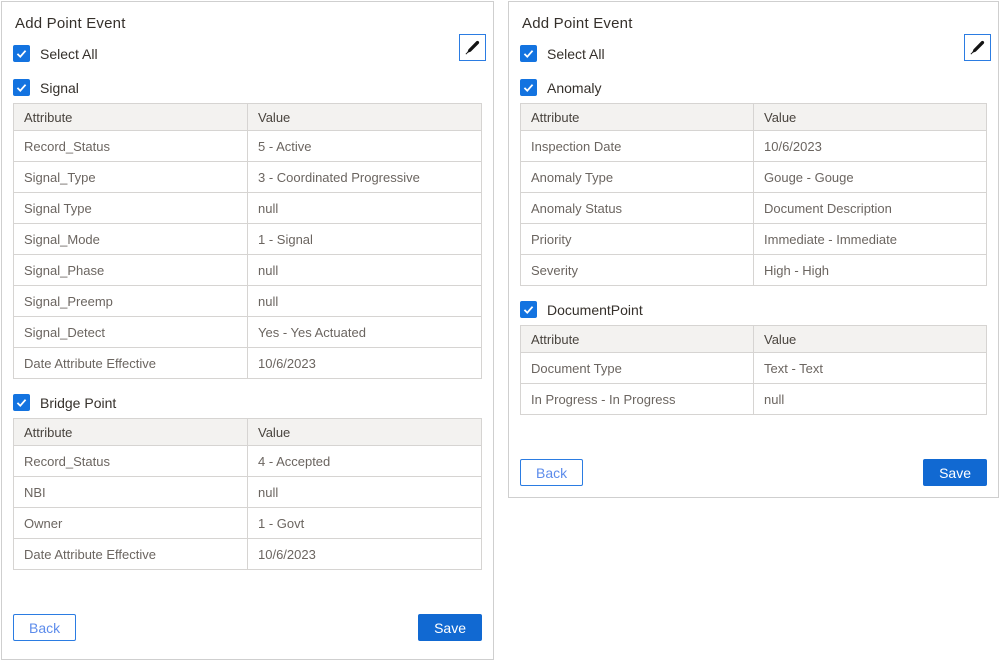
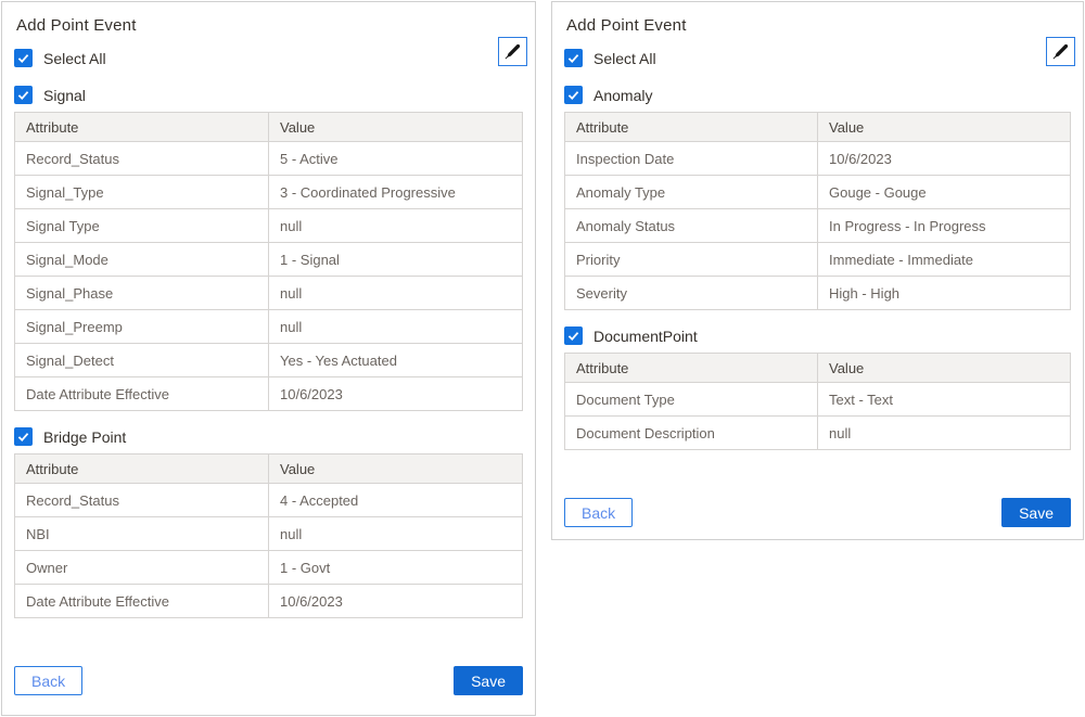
  Add Point Event
  Select All
  Signal
  Attribute	Value
  Record_Status	5 - Active
  Signal_Type	3 - Coordinated Progressive
  Signal Type	null
  Signal_Mode	1 - Signal
  Signal_Phase	null
  Signal_Preemp	null
  Signal_Detect	Yes - Yes Actuated
  Date Attribute Effective	10/6/2023
  Bridge Point
  Attribute	Value
  Record_Status	4 - Accepted
  NBI	null
  Owner	1 - Govt
  Date Attribute Effective	10/6/2023
  Back
  Save
  Add Point Event
  Select All
  Anomaly
  Attribute	Value
  Inspection Date	10/6/2023
  Anomaly Type	Gouge - Gouge
- Anomaly Status	Document Description
+ Anomaly Status	In Progress - In Progress
  Priority	Immediate - Immediate
  Severity	High - High
  DocumentPoint
  Attribute	Value
  Document Type	Text - Text
- In Progress - In Progress	null
+ Document Description	null
  Back
  Save
